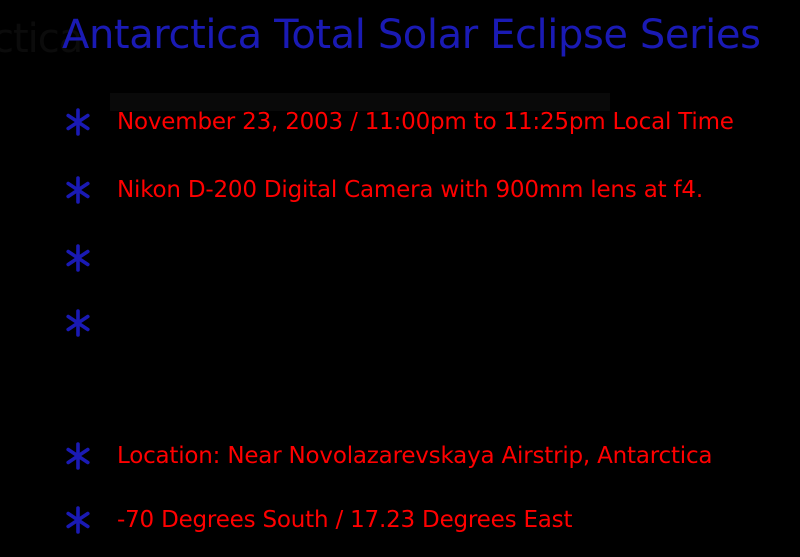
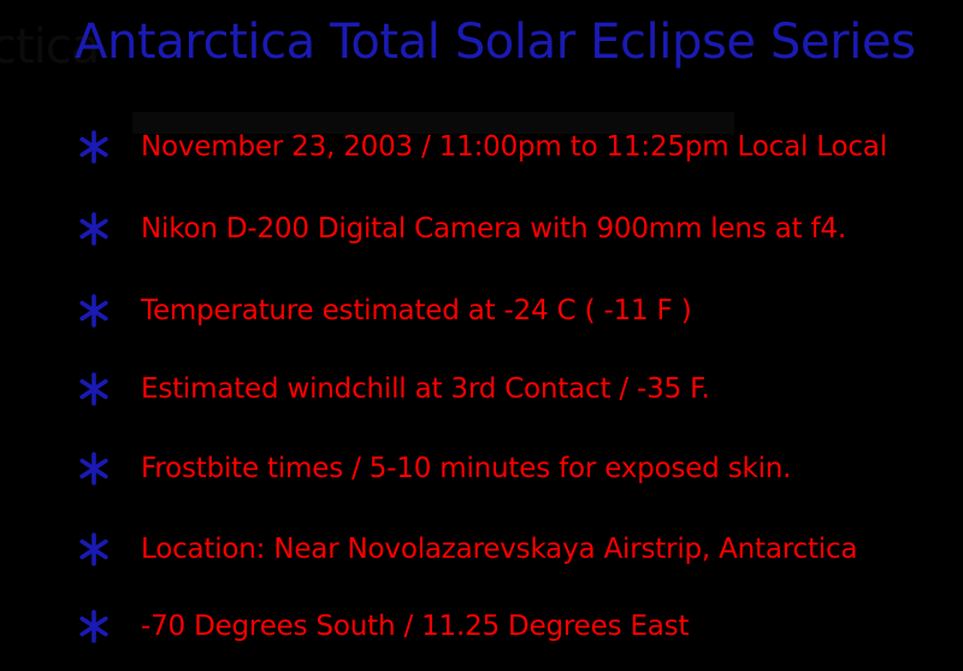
  ctica
  Antarctica Total Solar Eclipse Series
- November 23, 2003 / 11:00pm to 11:25pm Local Time
+ November 23, 2003 / 11:00pm to 11:25pm Local Local
  Nikon D-200 Digital Camera with 900mm lens at f4.
+ Temperature estimated at -24 C ( -11 F )
+ Estimated windchill at 3rd Contact / -35 F.
+ Frostbite times / 5-10 minutes for exposed skin.
  Location: Near Novolazarevskaya Airstrip, Antarctica
- -70 Degrees South / 17.23 Degrees East
+ -70 Degrees South / 11.25 Degrees East
